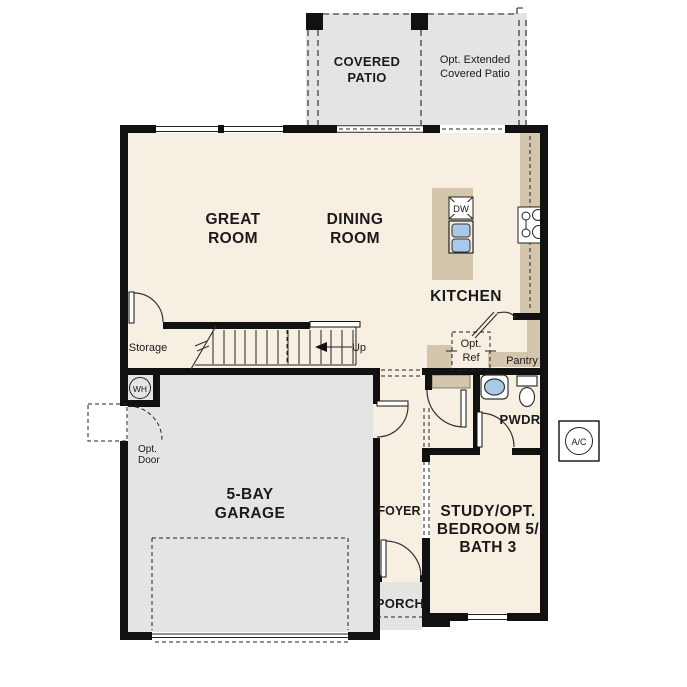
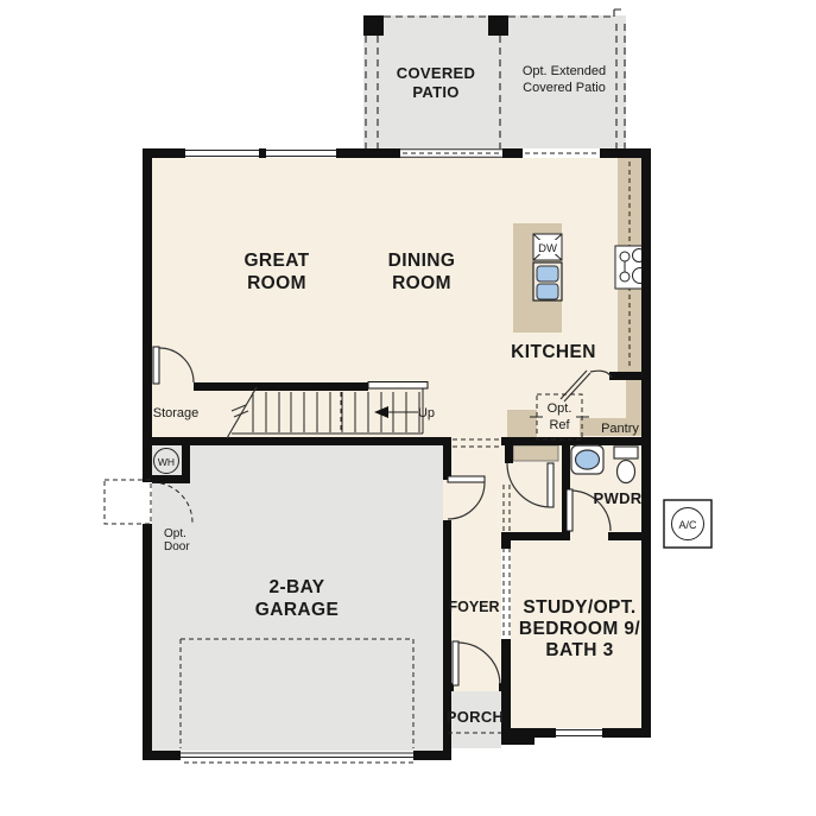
  COVERED
  PATIO
  Opt. Extended
  Covered Patio
  GREAT
  ROOM
  DINING
  ROOM
  KITCHEN
  Storage
  Up
  Opt.
  Ref
  Pantry
  PWDR
  WH
  A/C
  DW
  Opt.
  Door
- 5-BAY
+ 2-BAY
  GARAGE
  FOYER
  STUDY/OPT.
- BEDROOM 5/
+ BEDROOM 9/
  BATH 3
  PORCH
